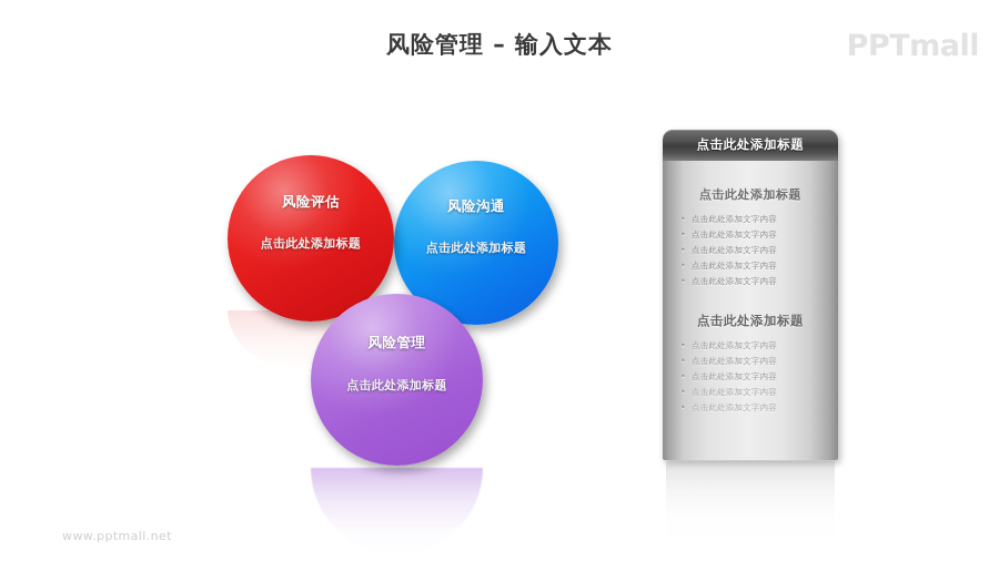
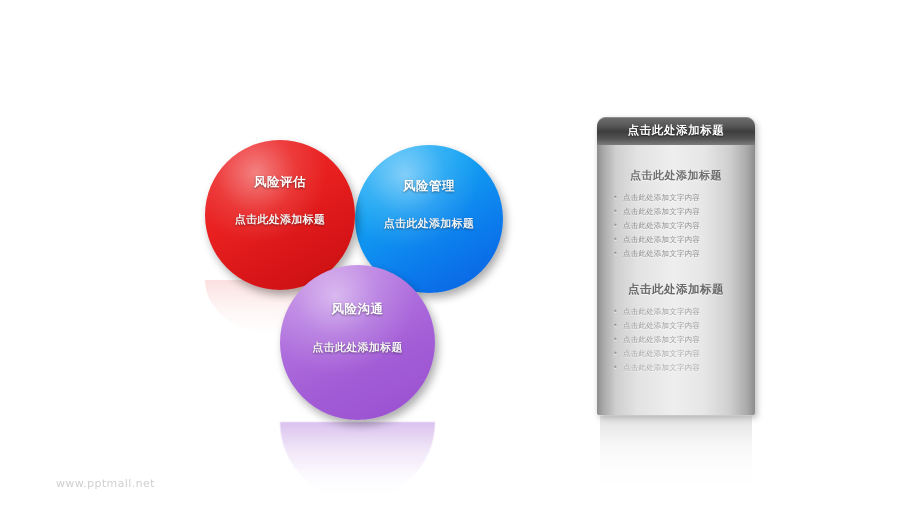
- 风险管理 – 输入文本
- PPTmall
  风险评估
  点击此处添加标题
- 风险沟通
+ 风险管理
  点击此处添加标题
- 风险管理
+ 风险沟通
  点击此处添加标题
  点击此处添加标题
  点击此处添加标题
  •
  点击此处添加文字内容
  •
  点击此处添加文字内容
  •
  点击此处添加文字内容
  •
  点击此处添加文字内容
  •
  点击此处添加文字内容
  点击此处添加标题
  •
  点击此处添加文字内容
  •
  点击此处添加文字内容
  •
  点击此处添加文字内容
  •
  点击此处添加文字内容
  •
  点击此处添加文字内容
  www.pptmall.net
